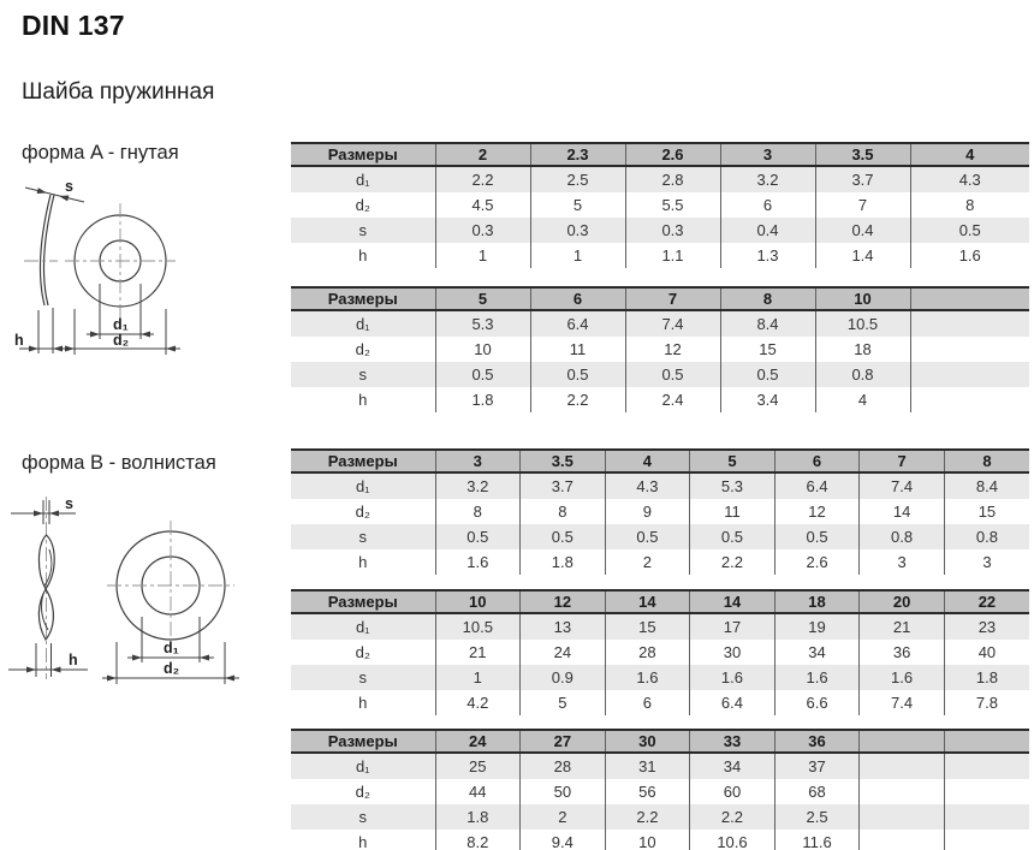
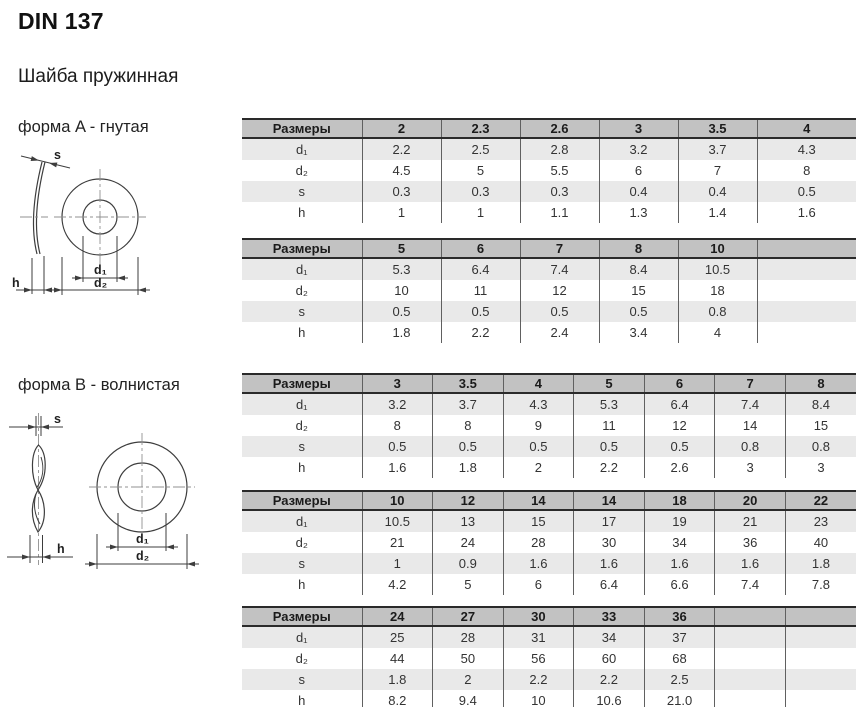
  DIN 137
  Шайба пружинная
  форма A - гнутая
  форма B - волнистая
  s
  h
  d₁
  d₂
  s
  h
  d₁
  d₂
  Размеры	2	2.3	2.6	3	3.5	4
  d₁	2.2	2.5	2.8	3.2	3.7	4.3
  d₂	4.5	5	5.5	6	7	8
  s	0.3	0.3	0.3	0.4	0.4	0.5
  h	1	1	1.1	1.3	1.4	1.6
  Размеры	5	6	7	8	10
  d₁	5.3	6.4	7.4	8.4	10.5
  d₂	10	11	12	15	18
  s	0.5	0.5	0.5	0.5	0.8
  h	1.8	2.2	2.4	3.4	4
  Размеры	3	3.5	4	5	6	7	8
  d₁	3.2	3.7	4.3	5.3	6.4	7.4	8.4
  d₂	8	8	9	11	12	14	15
  s	0.5	0.5	0.5	0.5	0.5	0.8	0.8
  h	1.6	1.8	2	2.2	2.6	3	3
  Размеры	10	12	14	14	18	20	22
  d₁	10.5	13	15	17	19	21	23
  d₂	21	24	28	30	34	36	40
  s	1	0.9	1.6	1.6	1.6	1.6	1.8
  h	4.2	5	6	6.4	6.6	7.4	7.8
  Размеры	24	27	30	33	36
  d₁	25	28	31	34	37
  d₂	44	50	56	60	68
  s	1.8	2	2.2	2.2	2.5
- h	8.2	9.4	10	10.6	11.6
+ h	8.2	9.4	10	10.6	21.0
